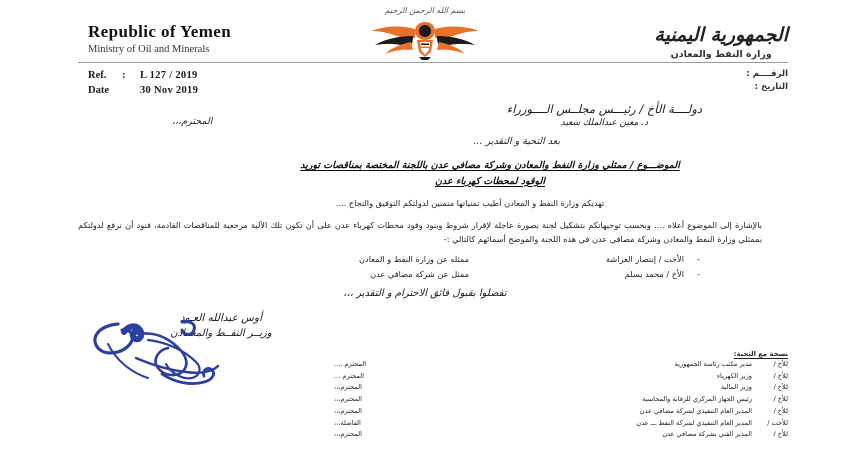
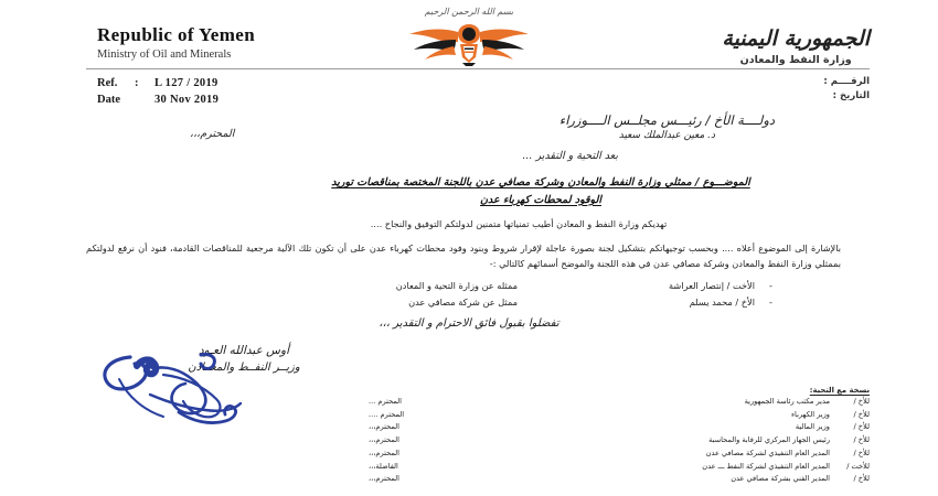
  Republic of Yemen
  Ministry of Oil and Minerals
  بسم الله الرحمن الرحيم
  الجمهورية اليمنية
  وزارة النفط والمعادن
  Ref.
  :
  L 127 / 2019
  Date
  30 Nov 2019
  الرقــــم :
  التاريخ :
  دولــــة الأخ / رئيـــس مجلــس الــــوزراء
  د. معين عبدالملك سعيد
  المحترم،،،
  بعد التحية و التقدير ...
  الموضـــوع / ممثلي وزارة النفط والمعادن وشركة مصافي عدن باللجنة المختصة بمناقصات توريد
  الوقود لمحطات كهرباء عدن
  تهديكم وزارة النفط و المعادن أطيب تمنياتها متمنين لدولتكم التوفيق والنجاح ....
  بالإشارة إلى الموضوع أعلاه .... وبحسب توجيهاتكم بتشكيل لجنة بصورة عاجلة لإقرار شروط وبنود وفود محطات كهرباء عدن على أن تكون تلك الآلية مرجعية للمناقصات القادمة، فنود أن نرفع لدولتكم بممثلي وزارة النفط والمعادن وشركة مصافي عدن في هذه اللجنة والموضح أسمائهم كالتالي :-
  -
  الأخت / إنتصار العراشة
- ممثله عن وزارة النفط و المعادن
+ ممثله عن وزارة التحية و المعادن
  -
  الأخ / محمد يسلم
  ممثل عن شركة مصافي عدن
  تفضلوا بقبول فائق الاحترام و التقدير ،،،
  أوس عبدالله العـود
  وزيــر النفــط والمدن
  نسخة مع التحية:
  للأخ /
  مدير مكتب رئاسة الجمهورية
- المحترم ....
+ المحترم ...
  للأخ /
  وزير الكهرباء
- المحترم ...
+ المحترم ....
  للأخ /
  وزير المالية
  المحترم،،،
  للأخ /
  رئيس الجهاز المركزي للرقابة والمحاسبة
  المحترم،،،
  للأخ /
  المدير العام التنفيذي لشركة مصافي عدن
  المحترم،،،
  للأخت /
  المدير العام التنفيذي لشركة النفط ـــ عدن
  الفاضلة،،،
  للأخ /
  المدير الفني بشركة مصافي عدن
  المحترم،،،
